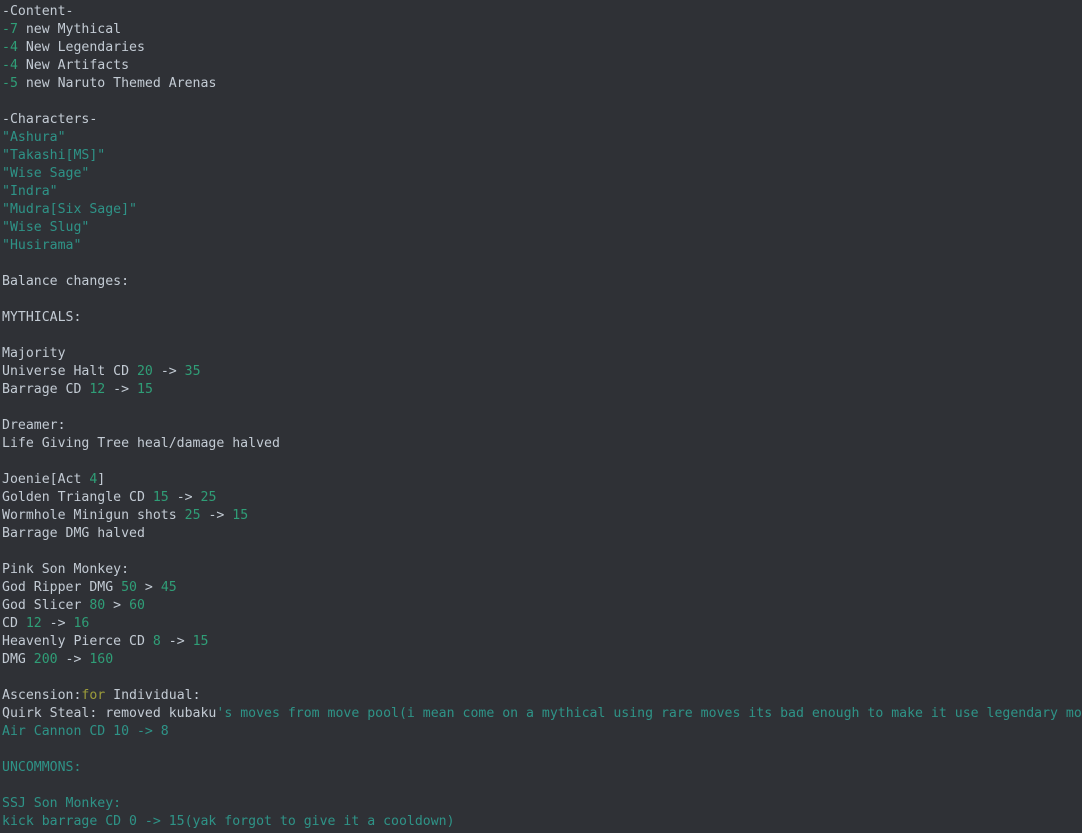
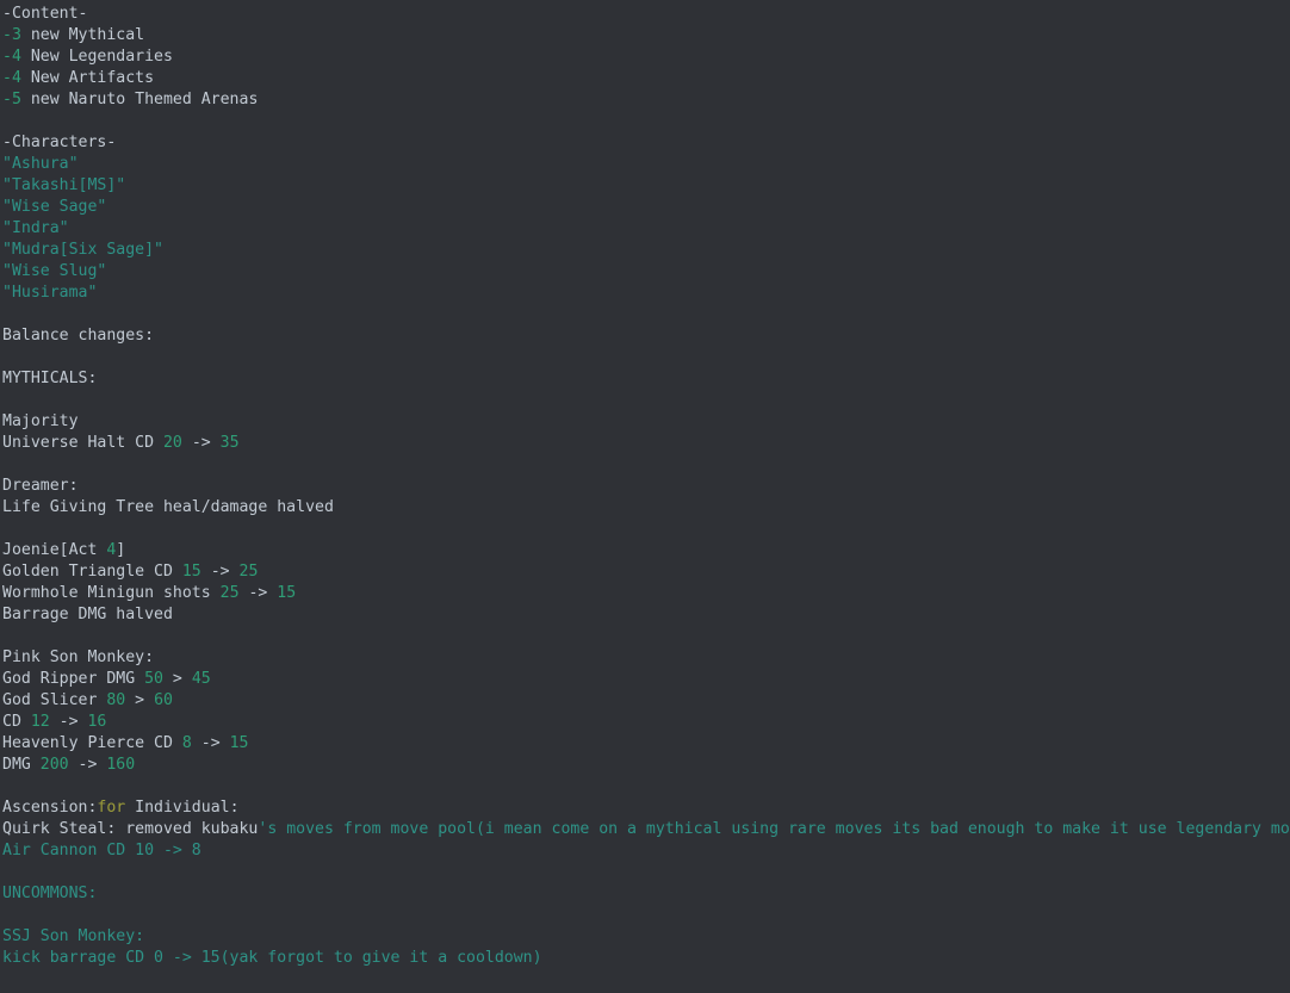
  -Content-
- -7 new Mythical
+ -3 new Mythical
  -4 New Legendaries
  -4 New Artifacts
  -5 new Naruto Themed Arenas
  -Characters-
  "Ashura"
  "Takashi[MS]"
  "Wise Sage"
  "Indra"
  "Mudra[Six Sage]"
  "Wise Slug"
  "Husirama"
  Balance changes:
  MYTHICALS:
  Majority
  Universe Halt CD 20 -> 35
- Barrage CD 12 -> 15
  Dreamer:
  Life Giving Tree heal/damage halved
  Joenie[Act 4]
  Golden Triangle CD 15 -> 25
  Wormhole Minigun shots 25 -> 15
  Barrage DMG halved
  Pink Son Monkey:
  God Ripper DMG 50 > 45
  God Slicer 80 > 60
  CD 12 -> 16
  Heavenly Pierce CD 8 -> 15
  DMG 200 -> 160
  Ascension:for Individual:
  Quirk Steal: removed kubaku's moves from move pool(i mean come on a mythical using rare moves its bad enough to make it use legendary mo
  Air Cannon CD 10 -> 8
  UNCOMMONS:
  SSJ Son Monkey:
  kick barrage CD 0 -> 15(yak forgot to give it a cooldown)
